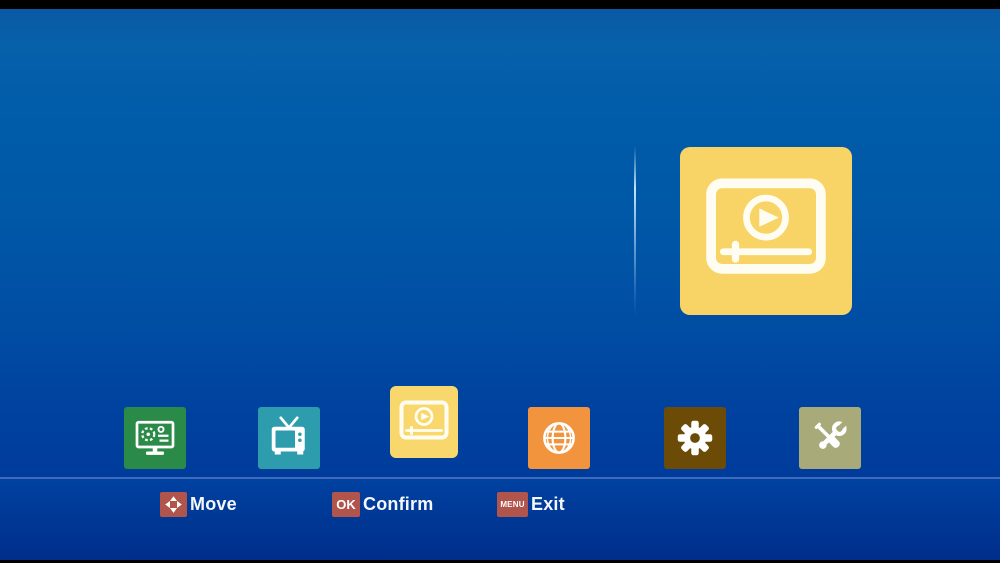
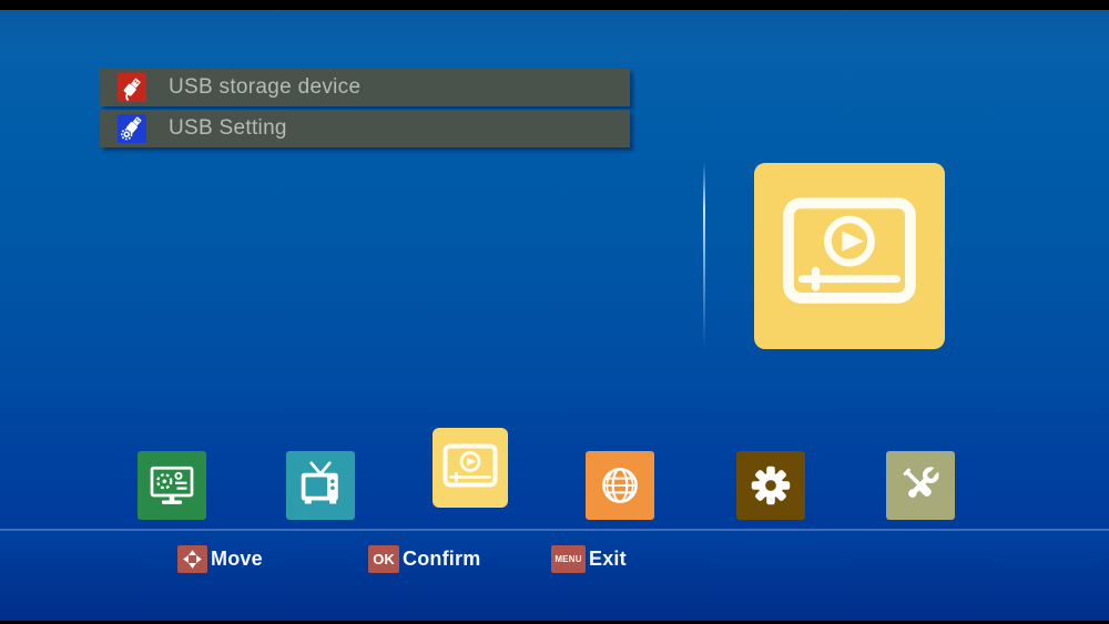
+ USB storage device
+ USB Setting
  Move
  OK
  Confirm
  MENU
  Exit
